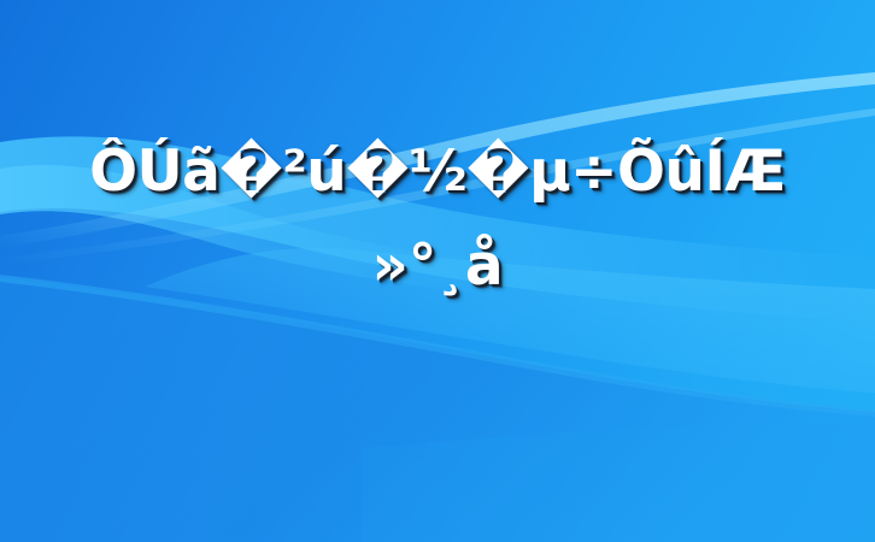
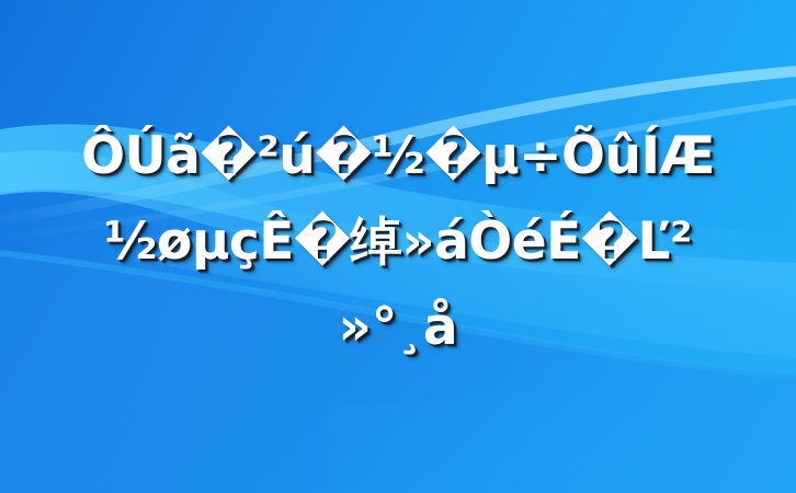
  ÔÚã�²ú�½�µ÷ÕûÍÆ
+ ½øµçÊ�绰»áÒéÉ�Ľ²
  »°¸å
